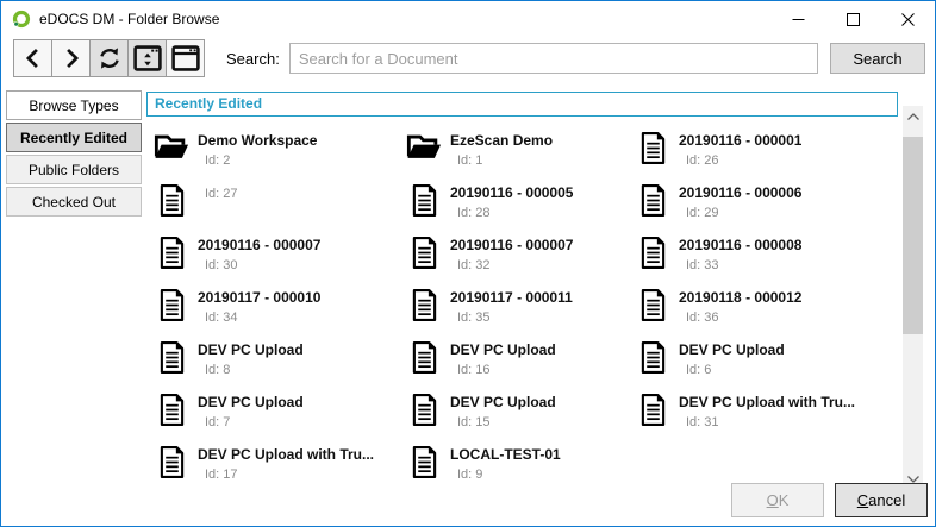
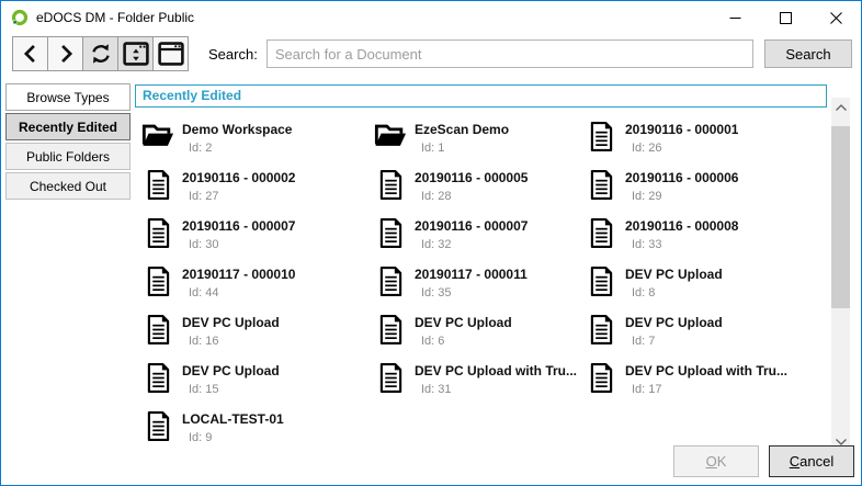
- eDOCS DM - Folder Browse
+ eDOCS DM - Folder Public
  Search:
  Search for a Document
  Search
  Browse Types
  Recently Edited
  Public Folders
  Checked Out
  Recently Edited
  Demo Workspace
  Id: 2
  EzeScan Demo
  Id: 1
  20190116 - 000001
  Id: 26
+ 20190116 - 000002
  Id: 27
  20190116 - 000005
  Id: 28
  20190116 - 000006
  Id: 29
  20190116 - 000007
  Id: 30
  20190116 - 000007
  Id: 32
  20190116 - 000008
  Id: 33
  20190117 - 000010
- Id: 34
+ Id: 44
  20190117 - 000011
  Id: 35
- 20190118 - 000012
- Id: 36
  DEV PC Upload
  Id: 8
  DEV PC Upload
  Id: 16
  DEV PC Upload
  Id: 6
  DEV PC Upload
  Id: 7
  DEV PC Upload
  Id: 15
  DEV PC Upload with Tru...
  Id: 31
  DEV PC Upload with Tru...
  Id: 17
  LOCAL-TEST-01
  Id: 9
  OK
  Cancel
